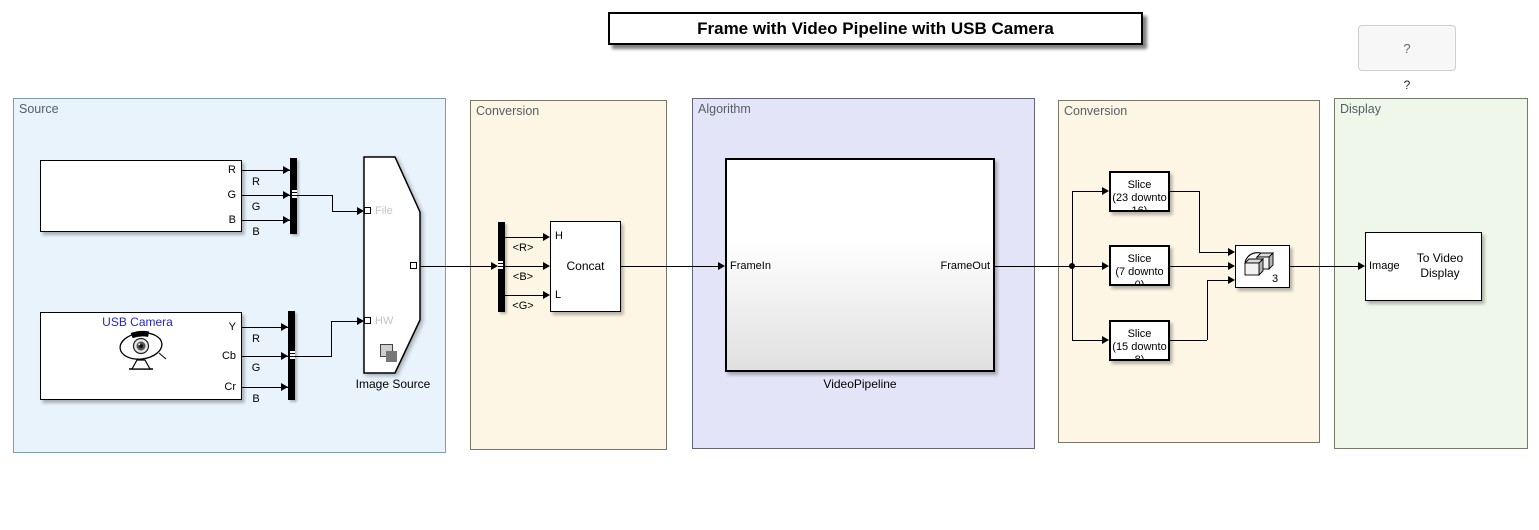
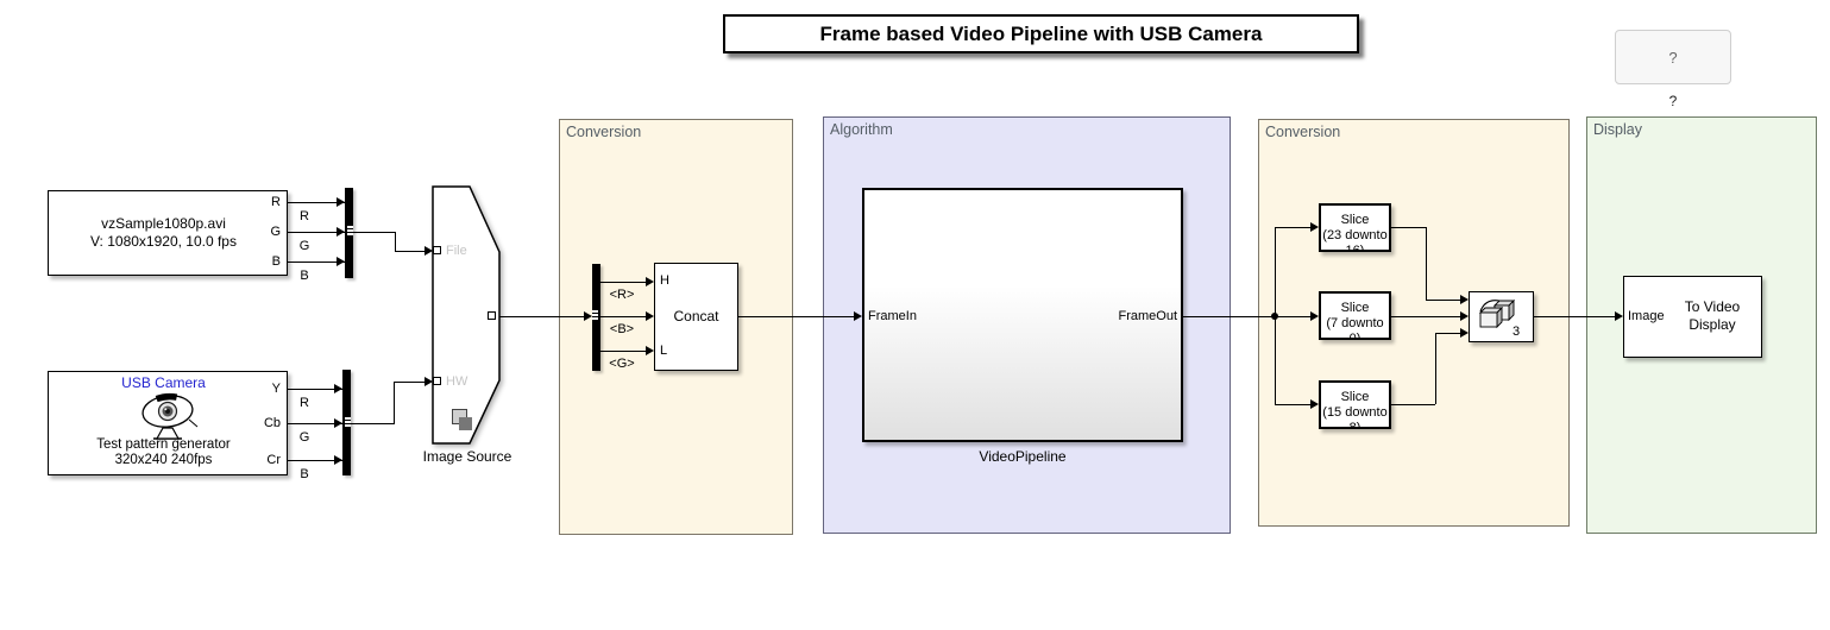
- Frame with Video Pipeline with USB Camera
+ Frame based Video Pipeline with USB Camera
  ?
  ?
- Source
  Conversion
  Algorithm
  Conversion
  Display
+ vzSample1080p.avi
+ V: 1080x1920, 10.0 fps
  R
  G
  B
  USB Camera
+ Test pattern generator
+ 320x240 240fps
  Y
  Cb
  Cr
  R
  G
  B
  R
  G
  B
  File
  HW
  Image Source
  <R>
  <B>
  <G>
  H
  L
  Concat
  FrameIn
  FrameOut
  VideoPipeline
  Slice
  (23 downto
  Slice
  (7 downto
  Slice
  (15 downto
  3
  Image
  To Video
  Display
